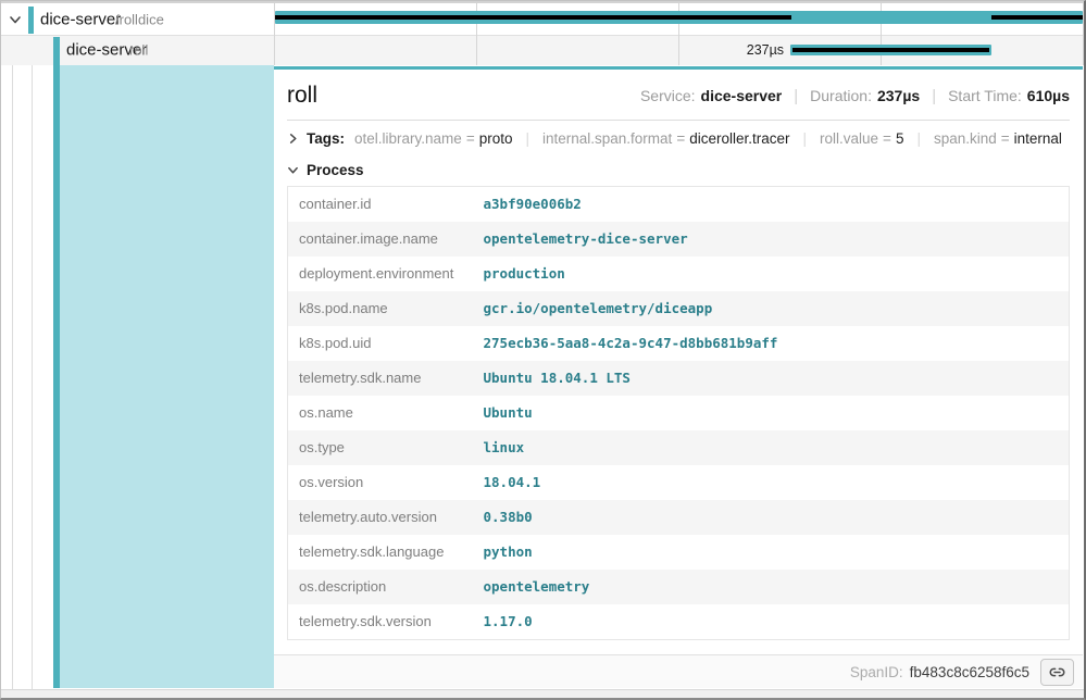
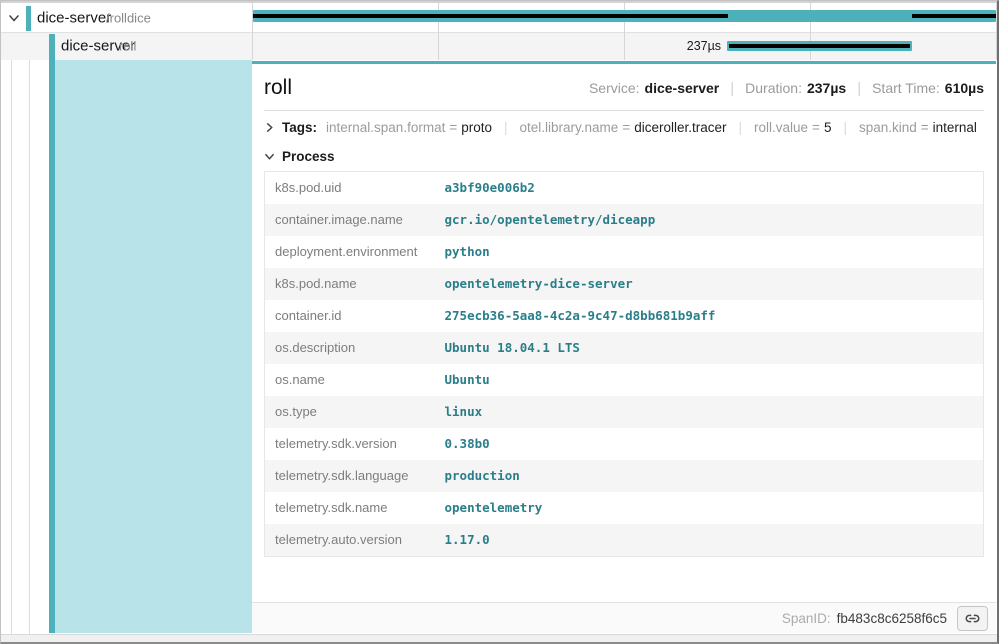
  dice-server
  /rolldice
  dice-server
  roll
  237µs
  roll
  Service:
  dice-server
  |
  Duration:
  237µs
  |
  Start Time:
  610µs
  Tags:
- otel.library.name = proto
+ internal.span.format = proto
  |
- internal.span.format = diceroller.tracer
+ otel.library.name = diceroller.tracer
  |
  roll.value = 5
  |
  span.kind = internal
  Process
- container.id	a3bf90e006b2
+ k8s.pod.uid	a3bf90e006b2
- container.image.name	opentelemetry-dice-server
+ container.image.name	gcr.io/opentelemetry/diceapp
- deployment.environment	production
+ deployment.environment	python
- k8s.pod.name	gcr.io/opentelemetry/diceapp
+ k8s.pod.name	opentelemetry-dice-server
- k8s.pod.uid	275ecb36-5aa8-4c2a-9c47-d8bb681b9aff
+ container.id	275ecb36-5aa8-4c2a-9c47-d8bb681b9aff
- telemetry.sdk.name	Ubuntu 18.04.1 LTS
+ os.description	Ubuntu 18.04.1 LTS
  os.name	Ubuntu
  os.type	linux
- os.version	18.04.1
- telemetry.auto.version	0.38b0
+ telemetry.sdk.version	0.38b0
- telemetry.sdk.language	python
+ telemetry.sdk.language	production
- os.description	opentelemetry
+ telemetry.sdk.name	opentelemetry
- telemetry.sdk.version	1.17.0
+ telemetry.auto.version	1.17.0
  SpanID:
  fb483c8c6258f6c5
